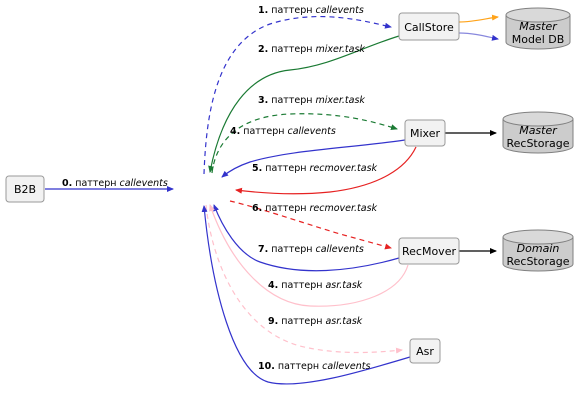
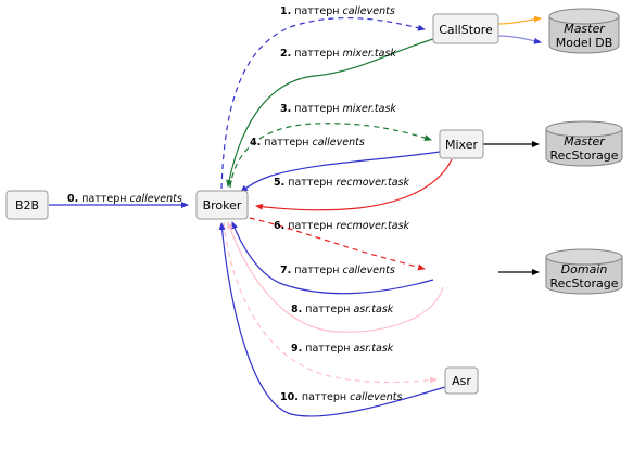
  B2B
+ Broker
  CallStore
  Mixer
- RecMover
  Asr
  Master
  Model DB
  Master
  RecStorage
  Domain
  RecStorage
  0. паттерн callevents
  1. паттерн callevents
  2. паттерн mixer.task
  3. паттерн mixer.task
  4. паттерн callevents
  5. паттерн recmover.task
  6. паттерн recmover.task
  7. паттерн callevents
- 4. паттерн asr.task
+ 8. паттерн asr.task
  9. паттерн asr.task
  10. паттерн callevents
